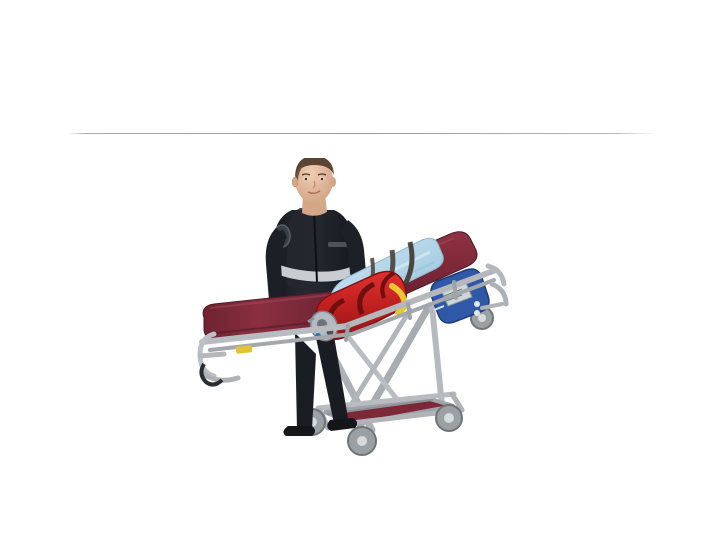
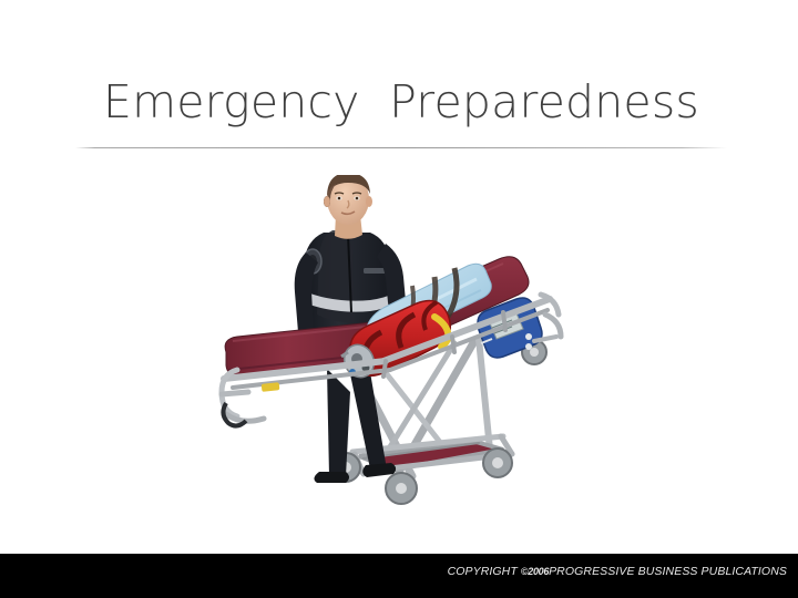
+ Emergency Preparedness
+ COPYRIGHT ©2006PROGRESSIVE BUSINESS PUBLICATIONS
